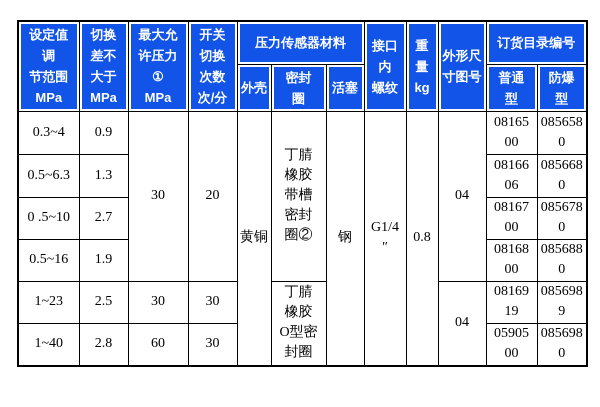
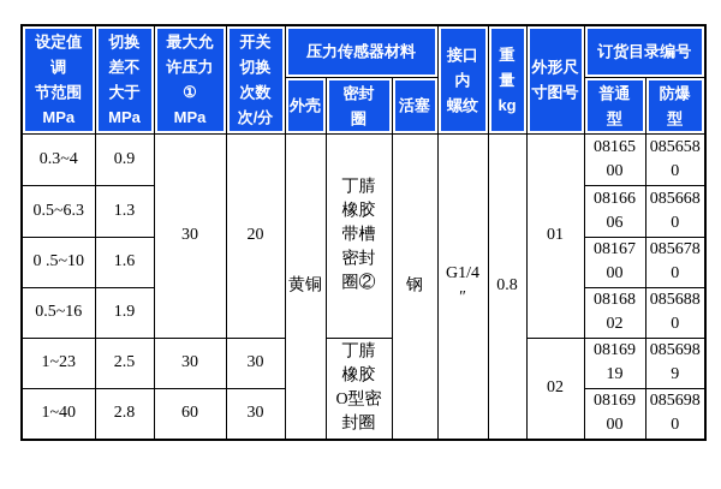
  设定值 调 节范围 MPa	切换 差不 大于 MPa	最大允 许压力 ① MPa	开关 切换 次数 次/分	压力传感器材料	接口 内 螺纹	重 量 kg	外形尺 寸图号	订货目录编号
  外壳	密封 圈	活塞	普通 型	防爆 型
- 0.3~4	0.9	30	20	黄铜	丁腈 橡胶 带槽 密封 圈②	钢	G1/4 ″	0.8	04	08165 00	085658 0
+ 0.3~4	0.9	30	20	黄铜	丁腈 橡胶 带槽 密封 圈②	钢	G1/4 ″	0.8	01	08165 00	085658 0
  0.5~6.3	1.3	08166 06	085668 0
- 0 .5~10	2.7	08167 00	085678 0
+ 0 .5~10	1.6	08167 00	085678 0
- 0.5~16	1.9	08168 00	085688 0
+ 0.5~16	1.9	08168 02	085688 0
- 1~23	2.5	30	30	丁腈 橡胶 O型密 封圈	04	08169 19	085698 9
+ 1~23	2.5	30	30	丁腈 橡胶 O型密 封圈	02	08169 19	085698 9
- 1~40	2.8	60	30	05905 00	085698 0
+ 1~40	2.8	60	30	08169 00	085698 0
